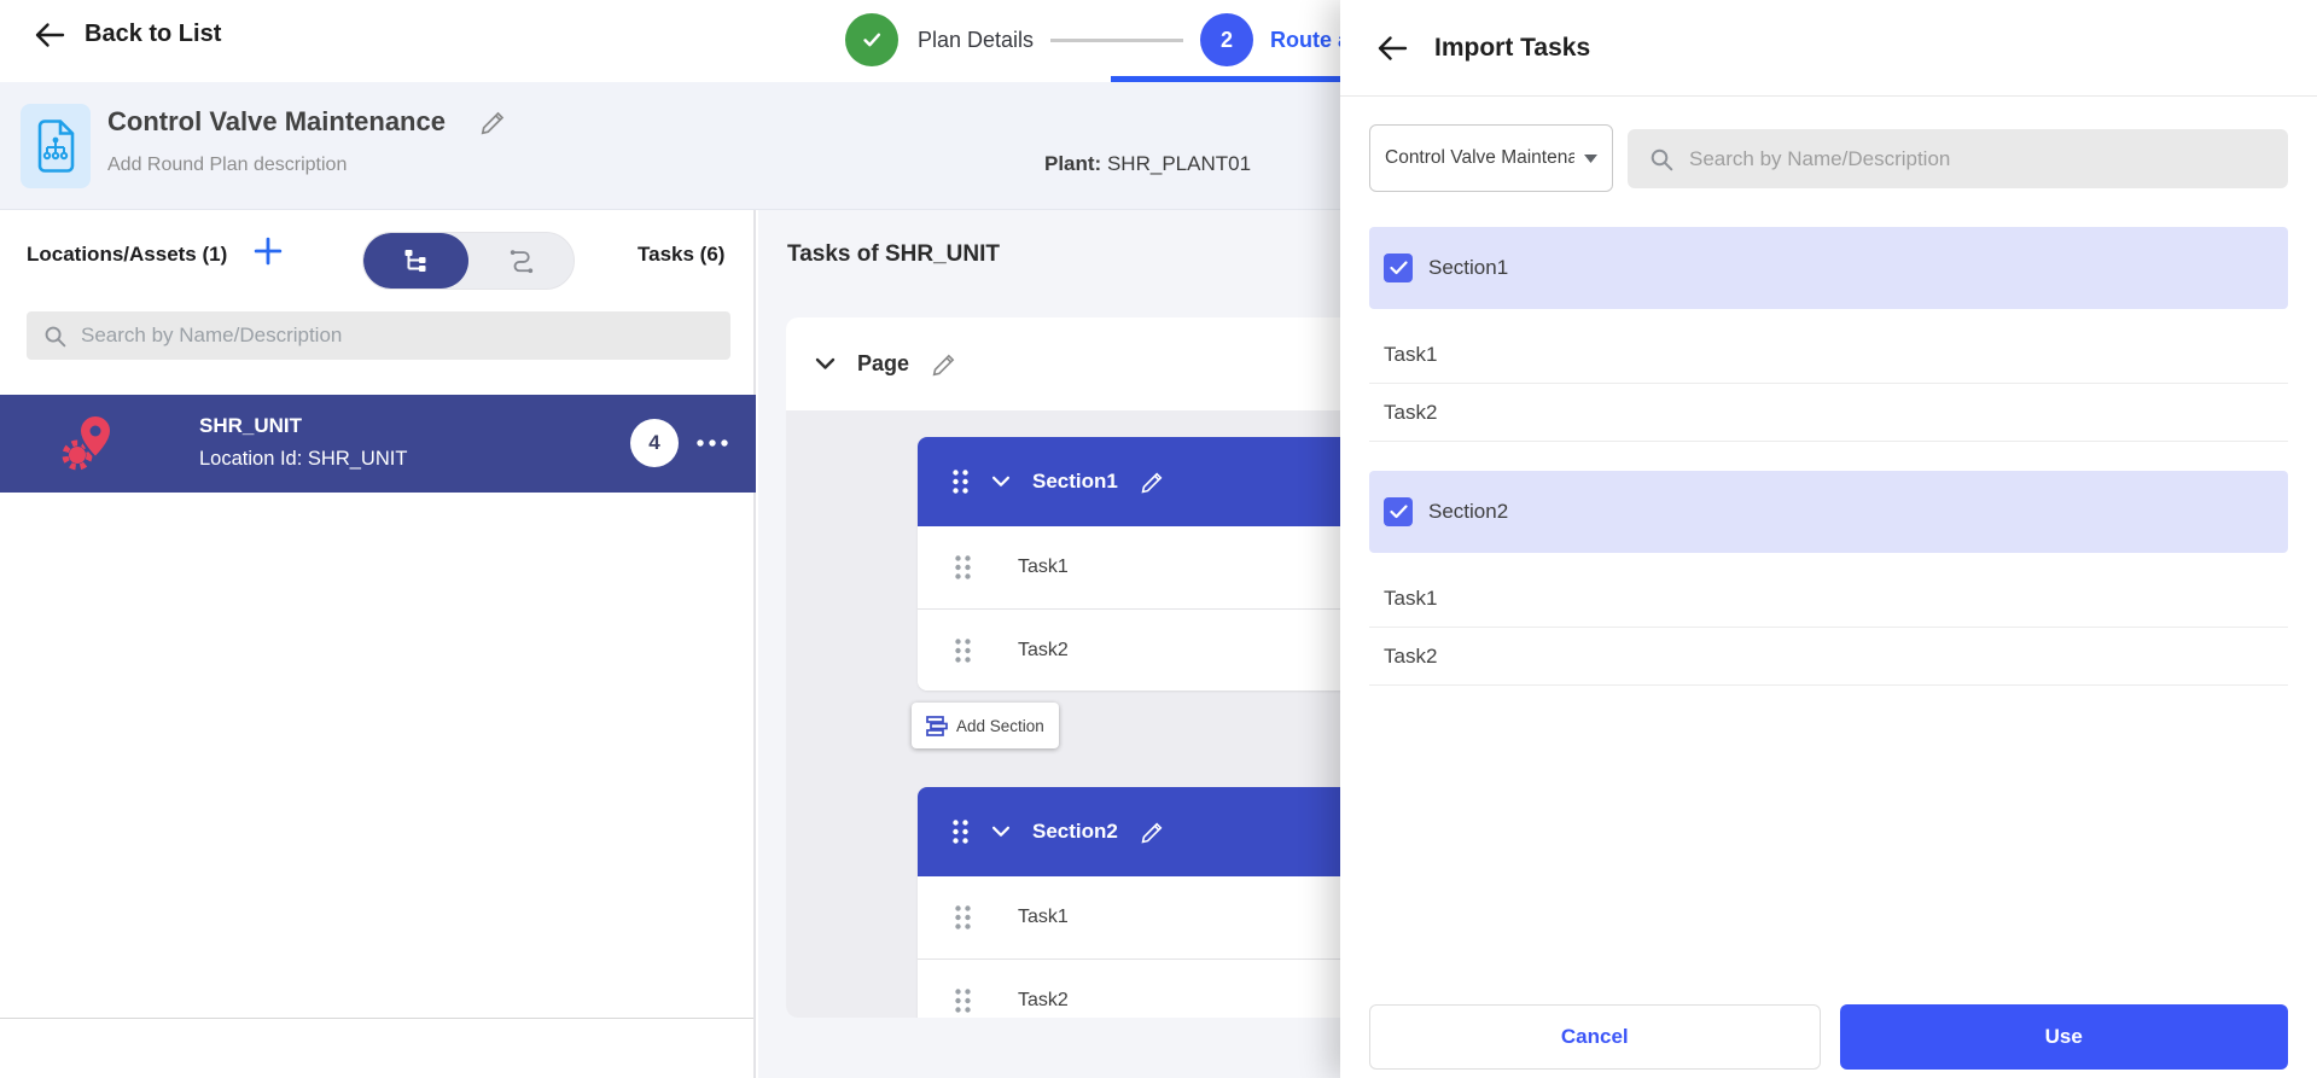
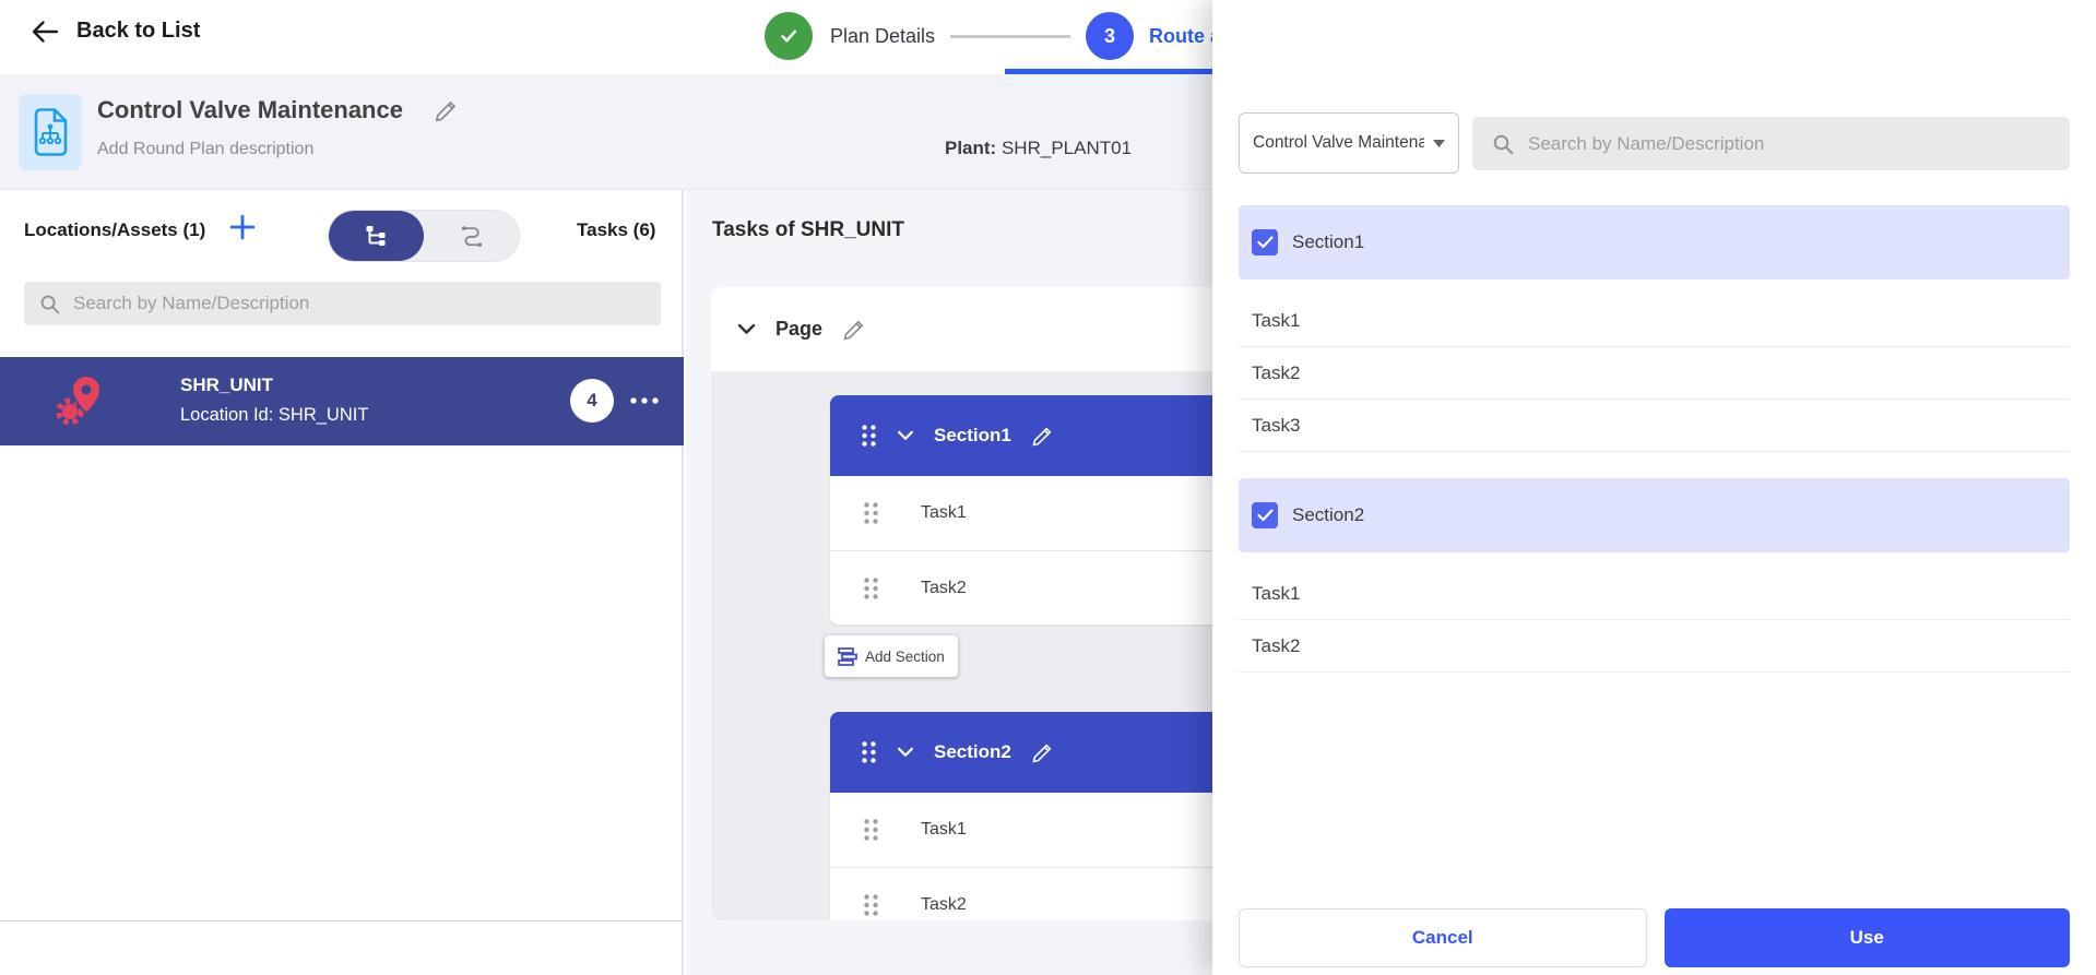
  Back to List
  Plan Details
- 2
+ 3
  Control Valve Maintenance
  Add Round Plan description
  Plant: SHR_PLANT01
  Locations/Assets (1)
  Tasks (6)
  Search by Name/Description
  SHR_UNIT
  Location Id: SHR_UNIT
  4
  Tasks of SHR_UNIT
  Page
  Section1
  Task1
  Task2
  Add Section
  Section2
  Task1
  Task2
- Import Tasks
  Control Valve Maintena
  Search by Name/Description
  Section1
  Task1
  Task2
+ Task3
  Section2
  Task1
  Task2
  Cancel
  Use
